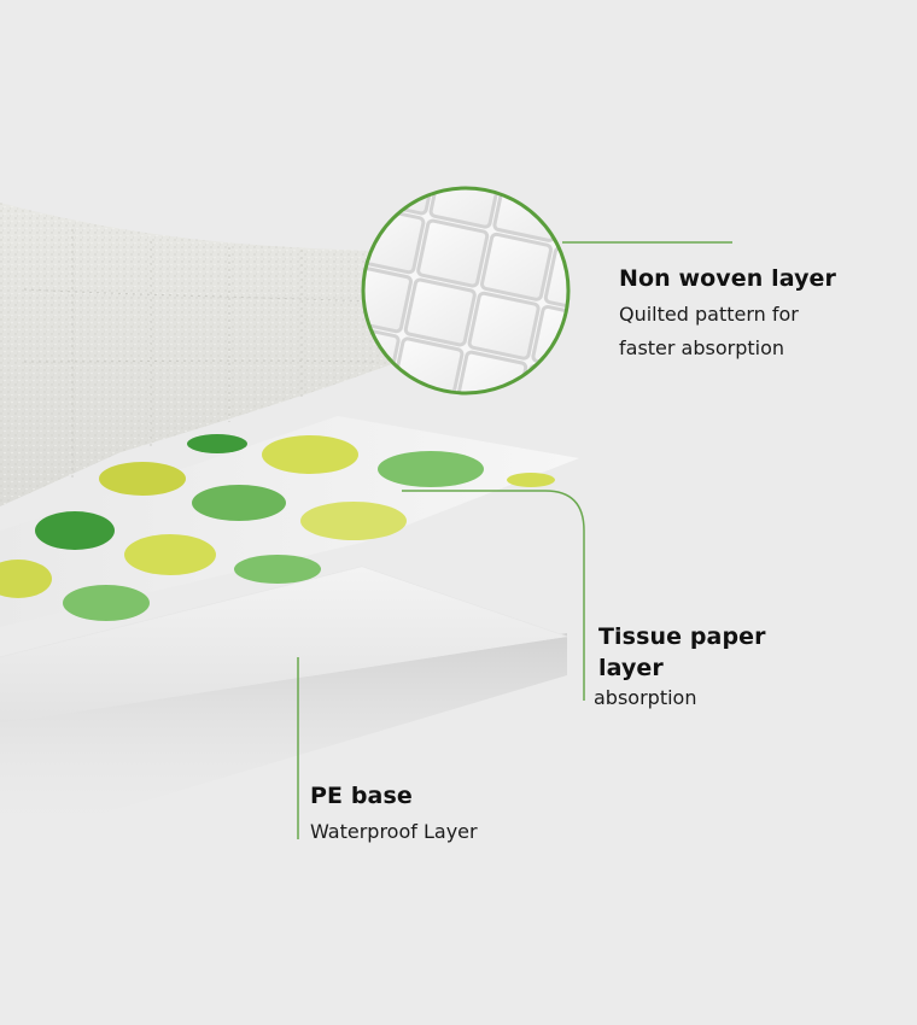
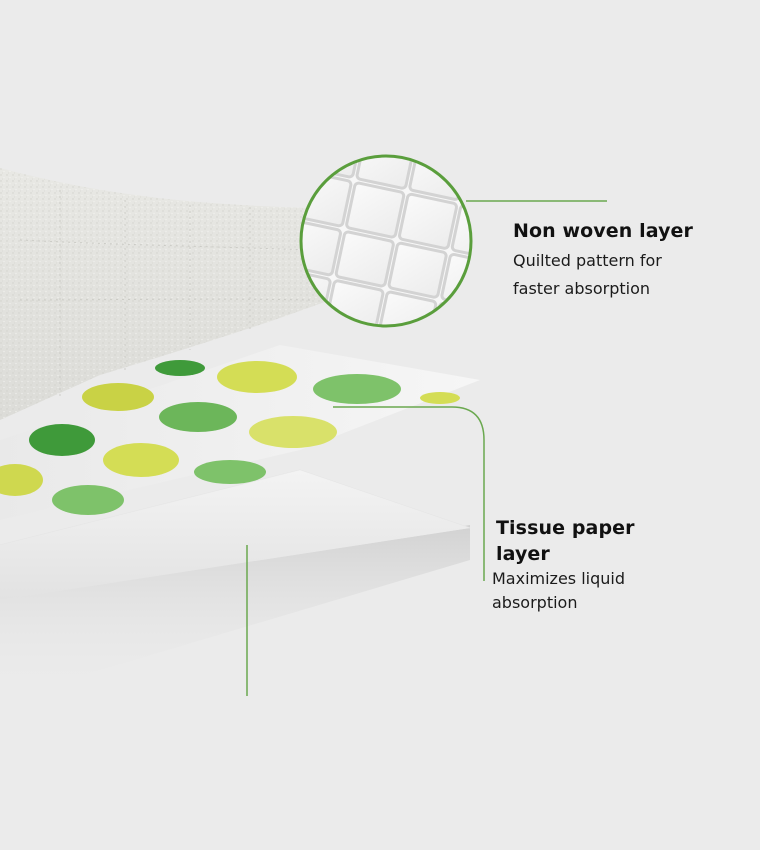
  Non woven layer
  Quilted pattern for
  faster absorption
  Tissue paper
  layer
+ Maximizes liquid
  absorption
- PE base
- Waterproof Layer
